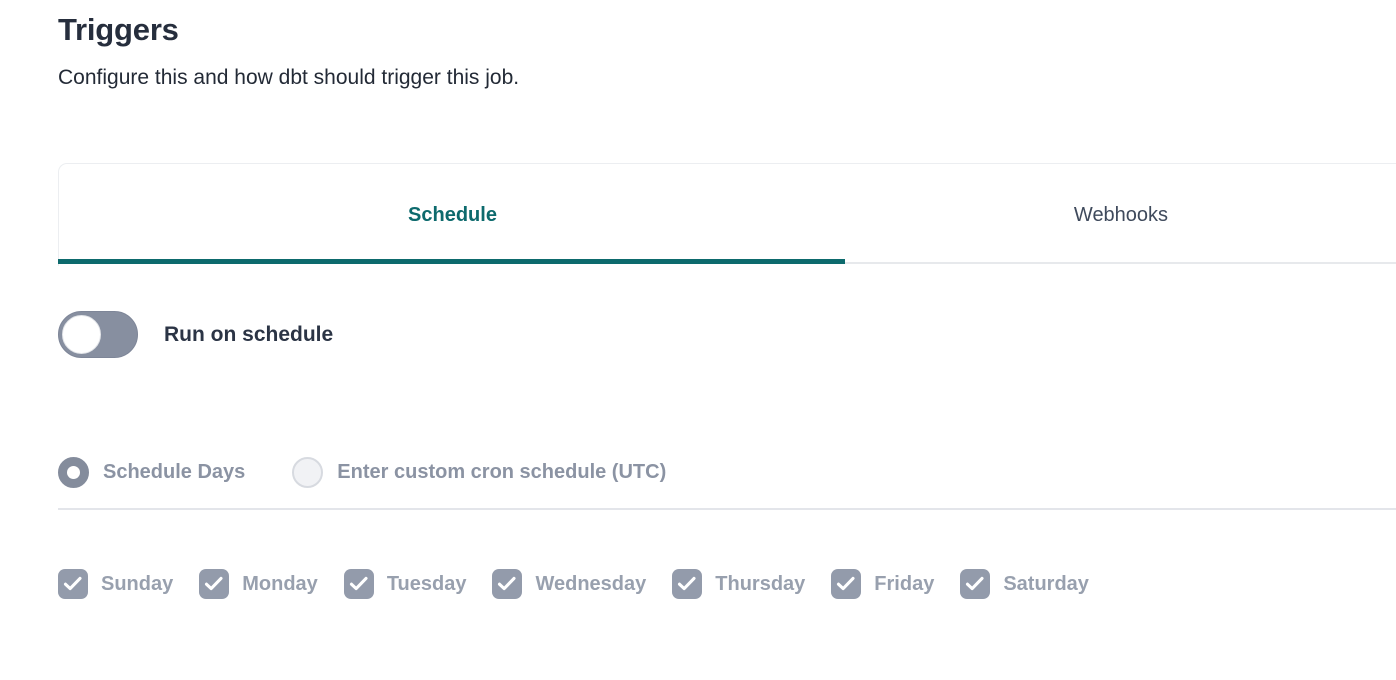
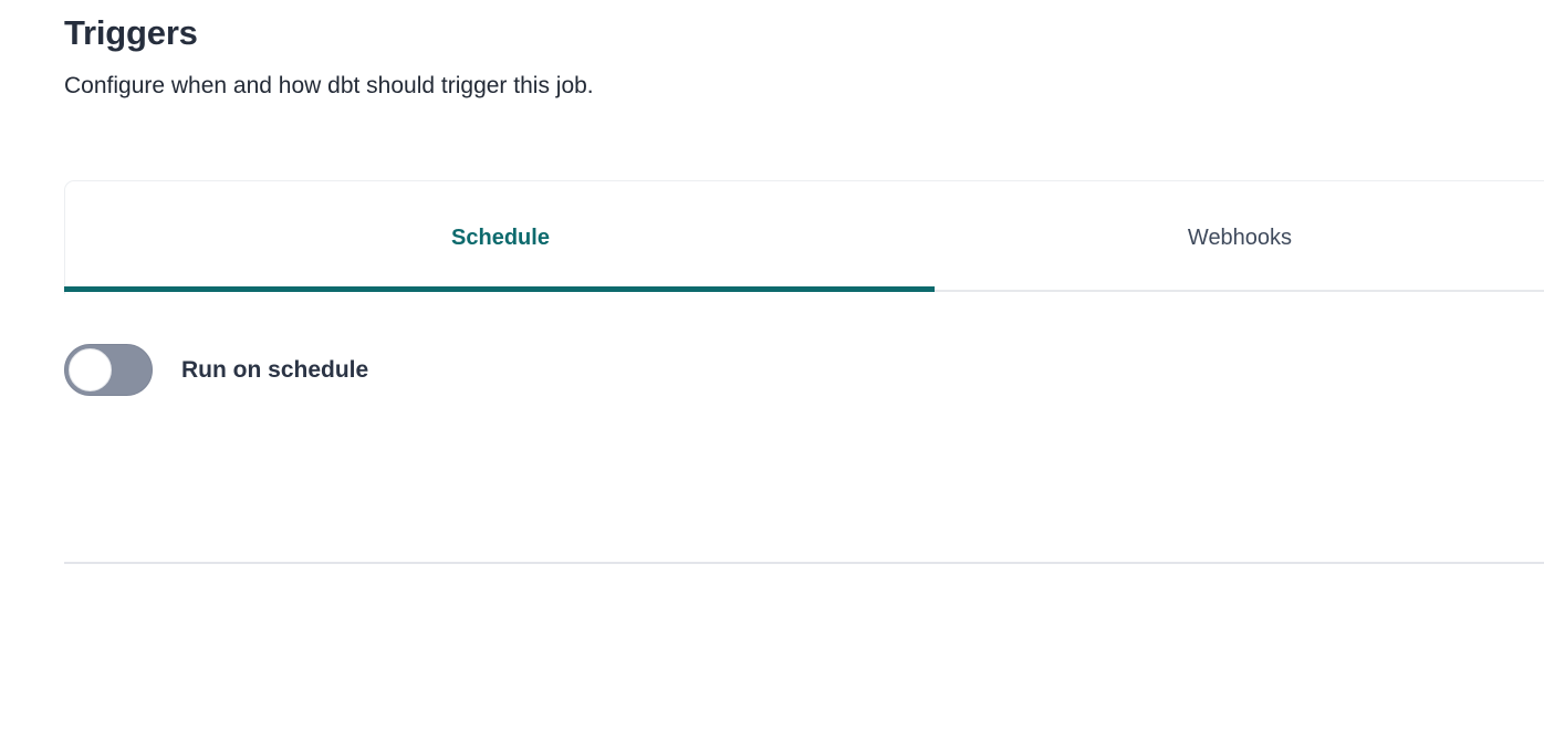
  Triggers
- Configure this and how dbt should trigger this job.
+ Configure when and how dbt should trigger this job.
  Schedule
  Webhooks
  Run on schedule
- Schedule Days
- Enter custom cron schedule (UTC)
- Sunday
- Monday
- Tuesday
- Wednesday
- Thursday
- Friday
- Saturday
